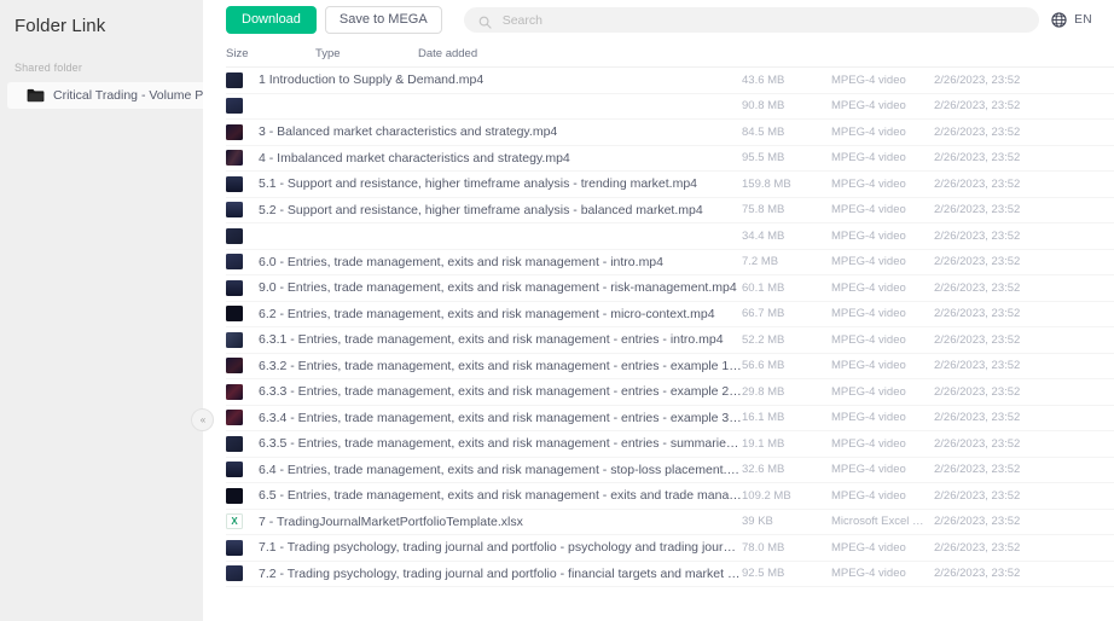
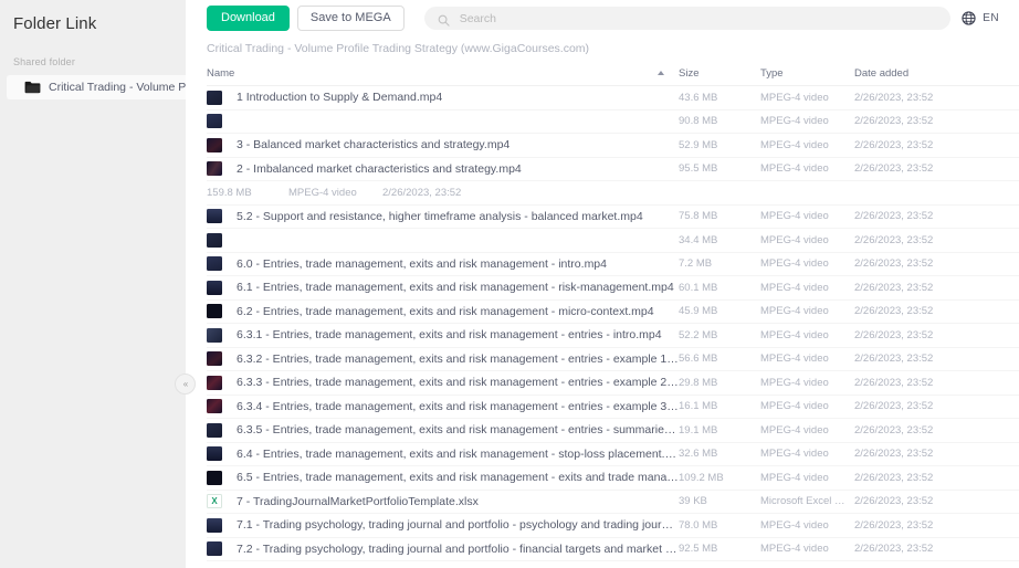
  Folder Link
  Shared folder
  «
  Download
  Save to MEGA
  Search
  EN
+ Critical Trading - Volume Profile Trading Strategy (www.GigaCourses.com)
+ Name
  Size
  Type
  Date added
  1 Introduction to Supply & Demand.mp4
  43.6 MB
  MPEG-4 video
  2/26/2023, 23:52
  90.8 MB
  MPEG-4 video
  2/26/2023, 23:52
  3 - Balanced market characteristics and strategy.mp4
- 84.5 MB
+ 52.9 MB
  MPEG-4 video
  2/26/2023, 23:52
- 4 - Imbalanced market characteristics and strategy.mp4
+ 2 - Imbalanced market characteristics and strategy.mp4
  95.5 MB
  MPEG-4 video
  2/26/2023, 23:52
- 5.1 - Support and resistance, higher timeframe analysis - trending market.mp4
  159.8 MB
  MPEG-4 video
  2/26/2023, 23:52
  5.2 - Support and resistance, higher timeframe analysis - balanced market.mp4
  75.8 MB
  MPEG-4 video
  2/26/2023, 23:52
  34.4 MB
  MPEG-4 video
  2/26/2023, 23:52
  6.0 - Entries, trade management, exits and risk management - intro.mp4
  7.2 MB
  MPEG-4 video
  2/26/2023, 23:52
- 9.0 - Entries, trade management, exits and risk management - risk-management.mp4
+ 6.1 - Entries, trade management, exits and risk management - risk-management.mp4
  60.1 MB
  MPEG-4 video
  2/26/2023, 23:52
  6.2 - Entries, trade management, exits and risk management - micro-context.mp4
- 66.7 MB
+ 45.9 MB
  MPEG-4 video
  2/26/2023, 23:52
  6.3.1 - Entries, trade management, exits and risk management - entries - intro.mp4
  52.2 MB
  MPEG-4 video
  2/26/2023, 23:52
  6.3.2 - Entries, trade management, exits and risk management - entries - example 1.m
  56.6 MB
  MPEG-4 video
  2/26/2023, 23:52
  6.3.3 - Entries, trade management, exits and risk management - entries - example 2.m
  29.8 MB
  MPEG-4 video
  2/26/2023, 23:52
  6.3.4 - Entries, trade management, exits and risk management - entries - example 3.m
  16.1 MB
  MPEG-4 video
  2/26/2023, 23:52
  6.3.5 - Entries, trade management, exits and risk management - entries - summaries.m
  19.1 MB
  MPEG-4 video
  2/26/2023, 23:52
  6.4 - Entries, trade management, exits and risk management - stop-loss placement.mp
  32.6 MB
  MPEG-4 video
  2/26/2023, 23:52
  6.5 - Entries, trade management, exits and risk management - exits and trade manage
  109.2 MB
  MPEG-4 video
  2/26/2023, 23:52
  X
  7 - TradingJournalMarketPortfolioTemplate.xlsx
  39 KB
  Microsoft Excel spr..
  2/26/2023, 23:52
  7.1 - Trading psychology, trading journal and portfolio - psychology and trading journal.
  78.0 MB
  MPEG-4 video
  2/26/2023, 23:52
  7.2 - Trading psychology, trading journal and portfolio - financial targets and market po
  92.5 MB
  MPEG-4 video
  2/26/2023, 23:52
